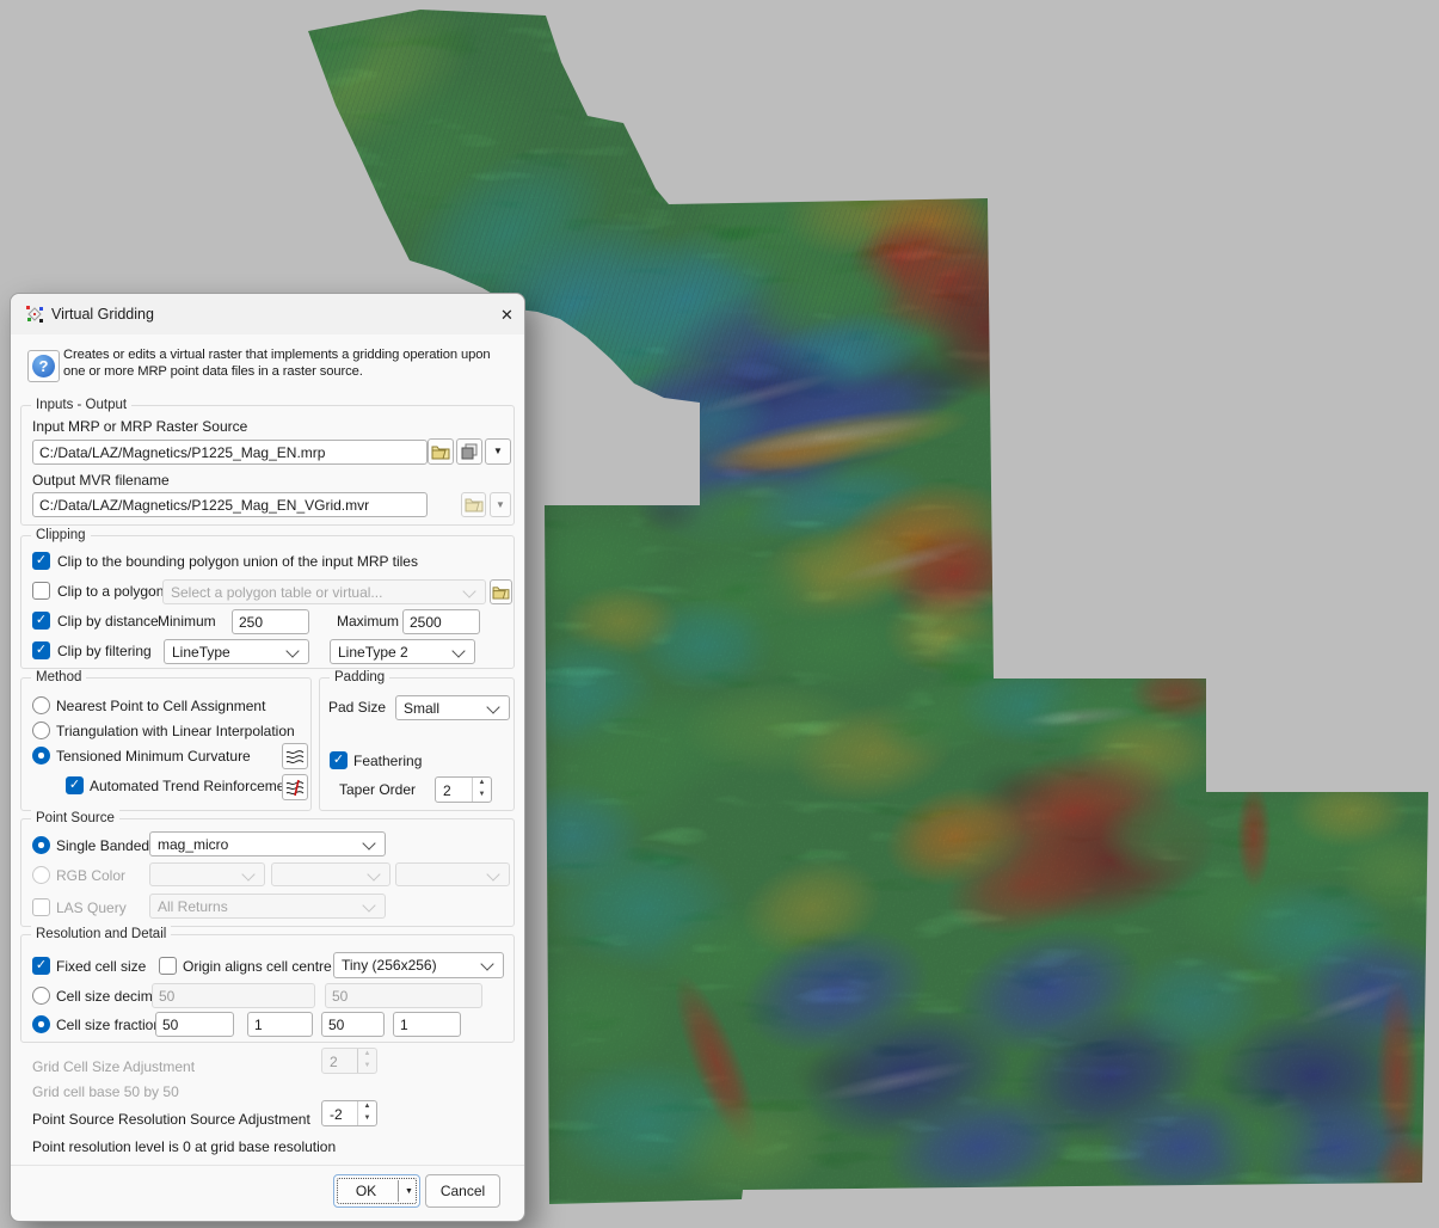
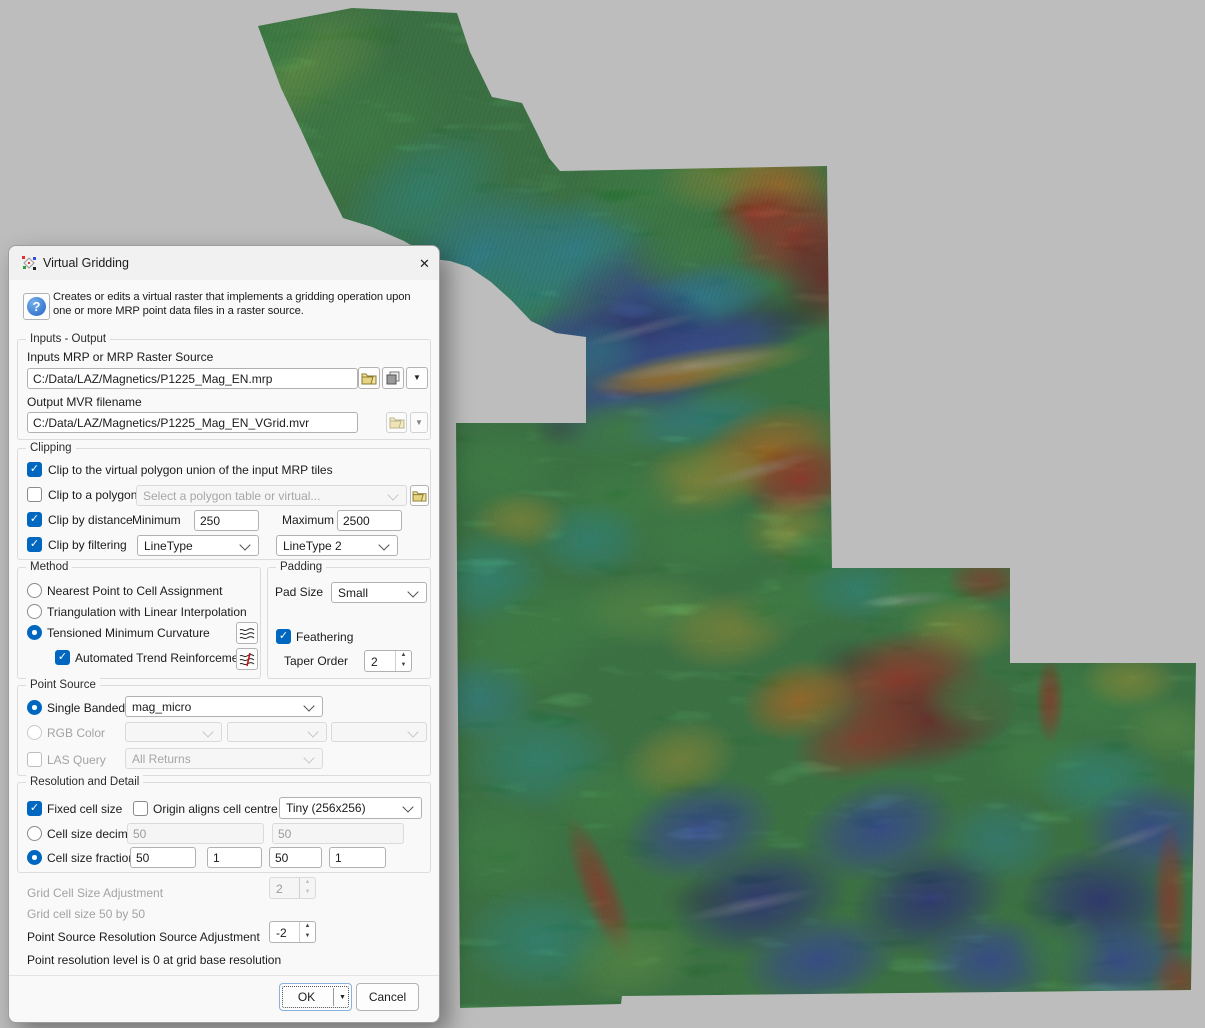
  Virtual Gridding
  ✕
  ?
  Creates or edits a virtual raster that implements a gridding operation upon
  one or more MRP point data files in a raster source.
  Inputs - Output
- Input MRP or MRP Raster Source
+ Inputs MRP or MRP Raster Source
  C:/Data/LAZ/Magnetics/P1225_Mag_EN.mrp
  ▼
  Output MVR filename
  C:/Data/LAZ/Magnetics/P1225_Mag_EN_VGrid.mvr
  ▼
  Clipping
  ✓
- Clip to the bounding polygon union of the input MRP tiles
+ Clip to the virtual polygon union of the input MRP tiles
  Clip to a polygon
  Select a polygon table or virtual...
  ✓
  Clip by distance
  Minimum
  250
  Maximum
  2500
  ✓
  Clip by filtering
  LineType
  LineType 2
  Method
  Nearest Point to Cell Assignment
  Triangulation with Linear Interpolation
  Tensioned Minimum Curvature
  ✓
  Automated Trend Reinforcem
  Padding
  Pad Size
  Small
  ✓
  Feathering
  Taper Order
  2
  Point Source
  Single Banded
  mag_micro
  RGB Color
  LAS Query
  All Returns
  Resolution and Detail
  ✓
  Fixed cell size
  Origin aligns cell centre
  Tiny (256x256)
  Cell size decim
  50
  50
  Cell size fractio
  50
  1
  50
  1
  Grid Cell Size Adjustment
  2
- Grid cell base 50 by 50
+ Grid cell size 50 by 50
  Point Source Resolution Source Adjustment
  -2
  Point resolution level is 0 at grid base resolution
  OK
  Cancel
